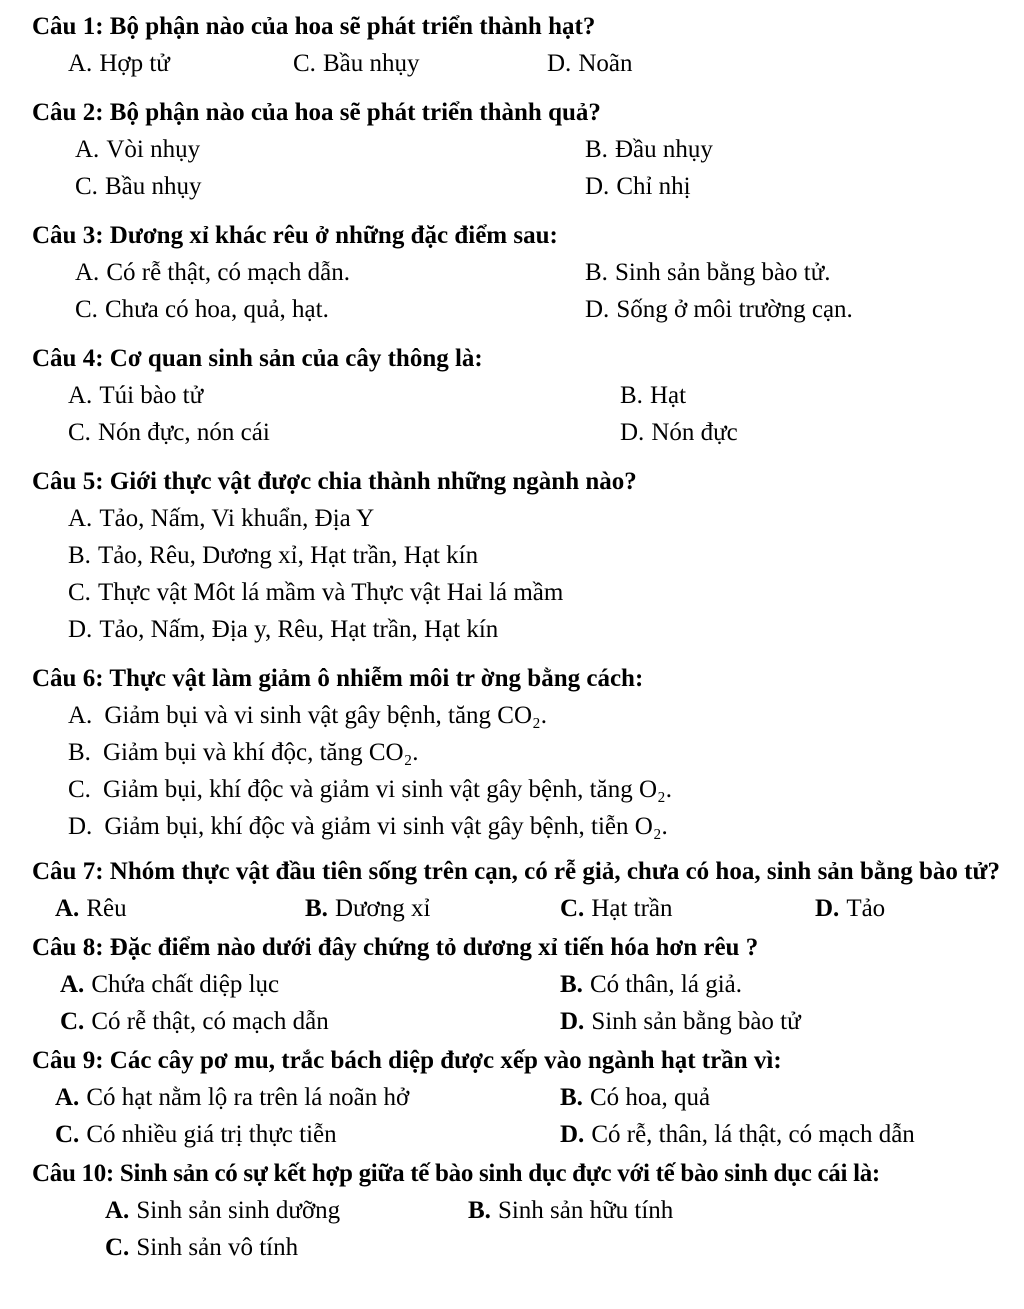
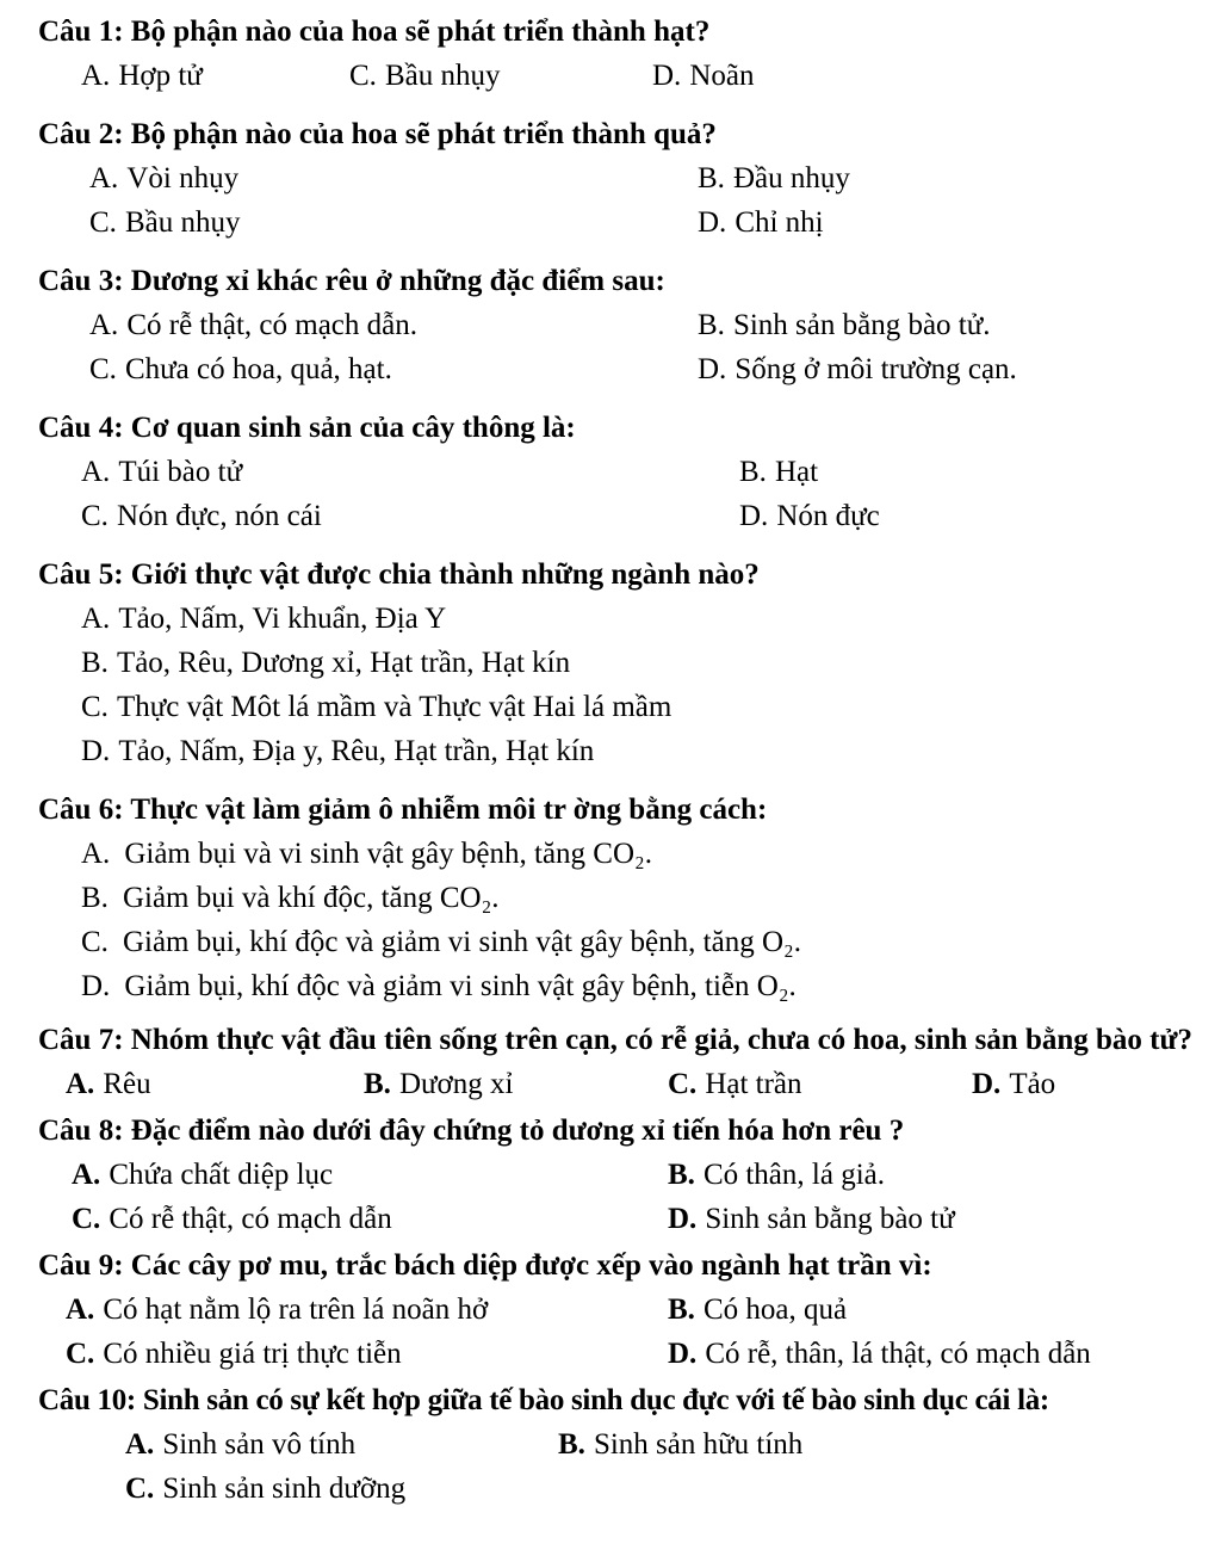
  Câu 1: Bộ phận nào của hoa sẽ phát triển thành hạt?
  A. Hợp tử
  C. Bầu nhụy
  D. Noãn
  Câu 2: Bộ phận nào của hoa sẽ phát triển thành quả?
  A. Vòi nhụy
  B. Đầu nhụy
  C. Bầu nhụy
  D. Chỉ nhị
  Câu 3: Dương xỉ khác rêu ở những đặc điểm sau:
  A. Có rễ thật, có mạch dẫn.
  B. Sinh sản bằng bào tử.
  C. Chưa có hoa, quả, hạt.
  D. Sống ở môi trường cạn.
  Câu 4: Cơ quan sinh sản của cây thông là:
  A. Túi bào tử
  B. Hạt
  C. Nón đực, nón cái
  D. Nón đực
  Câu 5: Giới thực vật được chia thành những ngành nào?
  A. Tảo, Nấm, Vi khuẩn, Địa Y
  B. Tảo, Rêu, Dương xỉ, Hạt trần, Hạt kín
  C. Thực vật Môt lá mầm và Thực vật Hai lá mầm
  D. Tảo, Nấm, Địa y, Rêu, Hạt trần, Hạt kín
  Câu 6: Thực vật làm giảm ô nhiễm môi tr ờng bằng cách:
  A. Giảm bụi và vi sinh vật gây bệnh, tăng CO₂.
  B. Giảm bụi và khí độc, tăng CO₂.
  C. Giảm bụi, khí độc và giảm vi sinh vật gây bệnh, tăng O₂.
  D. Giảm bụi, khí độc và giảm vi sinh vật gây bệnh, tiễn O₂.
  Câu 7: Nhóm thực vật đầu tiên sống trên cạn, có rễ giả, chưa có hoa, sinh sản bằng bào tử?
  A. Rêu
  B. Dương xỉ
  C. Hạt trần
  D. Tảo
  Câu 8: Đặc điểm nào dưới đây chứng tỏ dương xỉ tiến hóa hơn rêu ?
  A. Chứa chất diệp lục
  B. Có thân, lá giả.
  C. Có rễ thật, có mạch dẫn
  D. Sinh sản bằng bào tử
  Câu 9: Các cây pơ mu, trắc bách diệp được xếp vào ngành hạt trần vì:
  A. Có hạt nằm lộ ra trên lá noãn hở
  B. Có hoa, quả
  C. Có nhiều giá trị thực tiễn
  D. Có rễ, thân, lá thật, có mạch dẫn
  Câu 10: Sinh sản có sự kết hợp giữa tế bào sinh dục đực với tế bào sinh dục cái là:
- A. Sinh sản sinh dưỡng
+ A. Sinh sản vô tính
  B. Sinh sản hữu tính
- C. Sinh sản vô tính
+ C. Sinh sản sinh dưỡng
